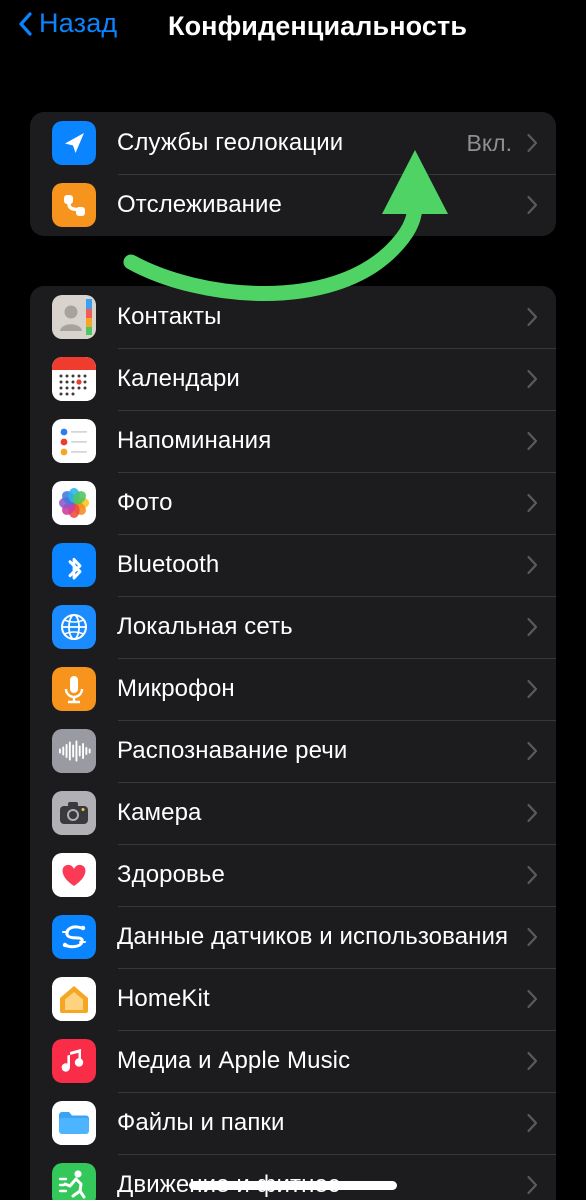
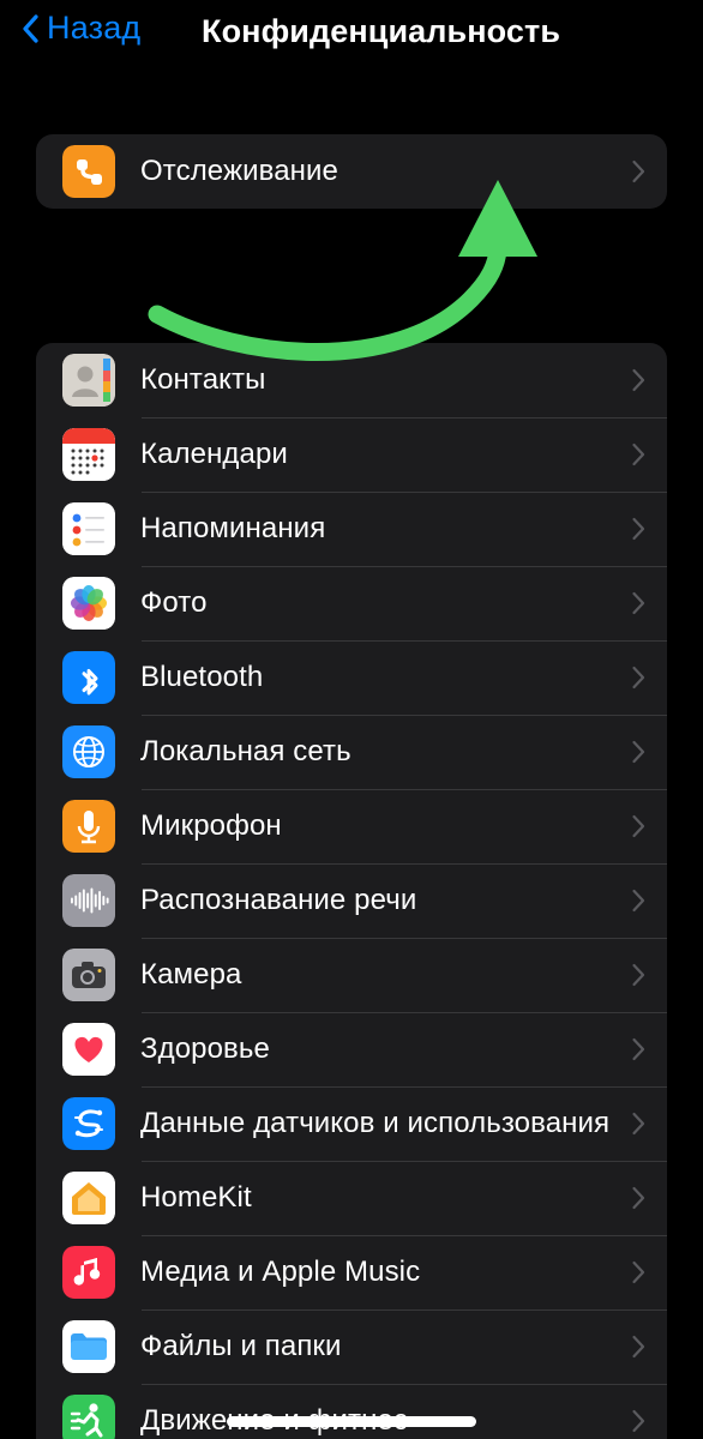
  Назад
  Конфиденциальность
- Службы геолокации
- Вкл.
  Отслеживание
  Контакты
  Календари
  Напоминания
  Фото
  Bluetooth
  Локальная сеть
  Микрофон
  Распознавание речи
  Камера
  Здоровье
  Данные датчиков и использования
  HomeKit
  Медиа и Apple Music
  Файлы и папки
